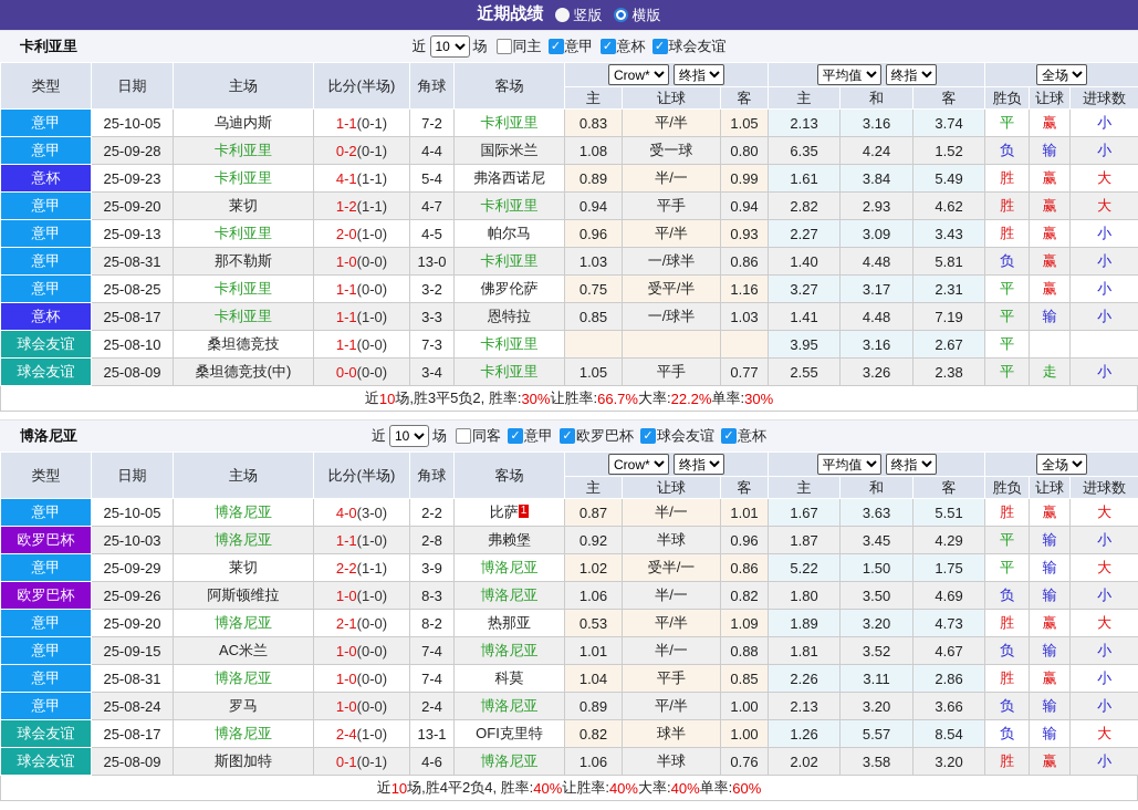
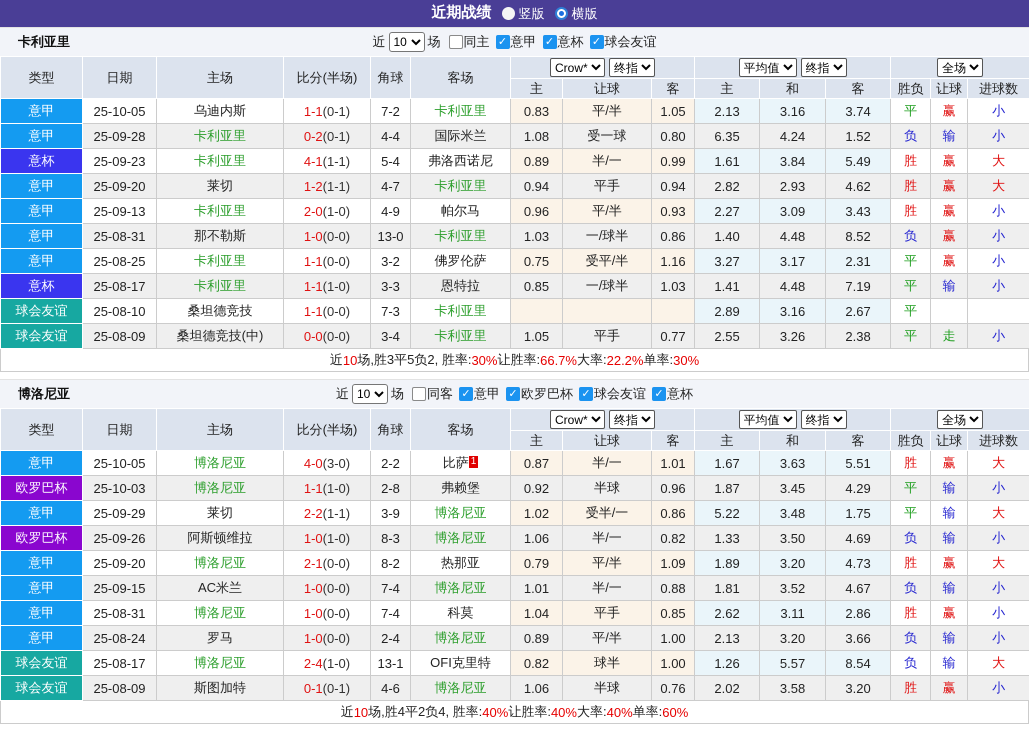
  近期战绩
  竖版
  横版
  卡利亚里
  近
  10
  场
  同主
  ✓
  意甲
  ✓
  意杯
  ✓
  球会友谊
  类型	日期	主场	比分(半场)	角球	客场	Crow* 终指	平均值 终指	全场
  主	让球	客	主	和	客	胜负	让球	进球数
  意甲	25-10-05	乌迪内斯	1-1(0-1)	7-2	卡利亚里	0.83	平/半	1.05	2.13	3.16	3.74	平	赢	小
  意甲	25-09-28	卡利亚里	0-2(0-1)	4-4	国际米兰	1.08	受一球	0.80	6.35	4.24	1.52	负	输	小
  意杯	25-09-23	卡利亚里	4-1(1-1)	5-4	弗洛西诺尼	0.89	半/一	0.99	1.61	3.84	5.49	胜	赢	大
  意甲	25-09-20	莱切	1-2(1-1)	4-7	卡利亚里	0.94	平手	0.94	2.82	2.93	4.62	胜	赢	大
- 意甲	25-09-13	卡利亚里	2-0(1-0)	4-5	帕尔马	0.96	平/半	0.93	2.27	3.09	3.43	胜	赢	小
+ 意甲	25-09-13	卡利亚里	2-0(1-0)	4-9	帕尔马	0.96	平/半	0.93	2.27	3.09	3.43	胜	赢	小
- 意甲	25-08-31	那不勒斯	1-0(0-0)	13-0	卡利亚里	1.03	一/球半	0.86	1.40	4.48	5.81	负	赢	小
+ 意甲	25-08-31	那不勒斯	1-0(0-0)	13-0	卡利亚里	1.03	一/球半	0.86	1.40	4.48	8.52	负	赢	小
  意甲	25-08-25	卡利亚里	1-1(0-0)	3-2	佛罗伦萨	0.75	受平/半	1.16	3.27	3.17	2.31	平	赢	小
  意杯	25-08-17	卡利亚里	1-1(1-0)	3-3	恩特拉	0.85	一/球半	1.03	1.41	4.48	7.19	平	输	小
- 球会友谊	25-08-10	桑坦德竞技	1-1(0-0)	7-3	卡利亚里				3.95	3.16	2.67	平
+ 球会友谊	25-08-10	桑坦德竞技	1-1(0-0)	7-3	卡利亚里				2.89	3.16	2.67	平
  球会友谊	25-08-09	桑坦德竞技(中)	0-0(0-0)	3-4	卡利亚里	1.05	平手	0.77	2.55	3.26	2.38	平	走	小
  近
  10
  场,胜3平5负2, 胜率:
  30%
  让胜率:
  66.7%
  大率:
  22.2%
  单率:
  30%
  博洛尼亚
  近
  10
  场
  同客
  ✓
  意甲
  ✓
  欧罗巴杯
  ✓
  球会友谊
  ✓
  意杯
  类型	日期	主场	比分(半场)	角球	客场	Crow* 终指	平均值 终指	全场
  主	让球	客	主	和	客	胜负	让球	进球数
  意甲	25-10-05	博洛尼亚	4-0(3-0)	2-2	比萨 1	0.87	半/一	1.01	1.67	3.63	5.51	胜	赢	大
  欧罗巴杯	25-10-03	博洛尼亚	1-1(1-0)	2-8	弗赖堡	0.92	半球	0.96	1.87	3.45	4.29	平	输	小
- 意甲	25-09-29	莱切	2-2(1-1)	3-9	博洛尼亚	1.02	受半/一	0.86	5.22	1.50	1.75	平	输	大
+ 意甲	25-09-29	莱切	2-2(1-1)	3-9	博洛尼亚	1.02	受半/一	0.86	5.22	3.48	1.75	平	输	大
- 欧罗巴杯	25-09-26	阿斯顿维拉	1-0(1-0)	8-3	博洛尼亚	1.06	半/一	0.82	1.80	3.50	4.69	负	输	小
+ 欧罗巴杯	25-09-26	阿斯顿维拉	1-0(1-0)	8-3	博洛尼亚	1.06	半/一	0.82	1.33	3.50	4.69	负	输	小
- 意甲	25-09-20	博洛尼亚	2-1(0-0)	8-2	热那亚	0.53	平/半	1.09	1.89	3.20	4.73	胜	赢	大
+ 意甲	25-09-20	博洛尼亚	2-1(0-0)	8-2	热那亚	0.79	平/半	1.09	1.89	3.20	4.73	胜	赢	大
  意甲	25-09-15	AC米兰	1-0(0-0)	7-4	博洛尼亚	1.01	半/一	0.88	1.81	3.52	4.67	负	输	小
- 意甲	25-08-31	博洛尼亚	1-0(0-0)	7-4	科莫	1.04	平手	0.85	2.26	3.11	2.86	胜	赢	小
+ 意甲	25-08-31	博洛尼亚	1-0(0-0)	7-4	科莫	1.04	平手	0.85	2.62	3.11	2.86	胜	赢	小
  意甲	25-08-24	罗马	1-0(0-0)	2-4	博洛尼亚	0.89	平/半	1.00	2.13	3.20	3.66	负	输	小
  球会友谊	25-08-17	博洛尼亚	2-4(1-0)	13-1	OFI克里特	0.82	球半	1.00	1.26	5.57	8.54	负	输	大
  球会友谊	25-08-09	斯图加特	0-1(0-1)	4-6	博洛尼亚	1.06	半球	0.76	2.02	3.58	3.20	胜	赢	小
  近
  10
  场,胜4平2负4, 胜率:
  40%
  让胜率:
  40%
  大率:
  40%
  单率:
  60%
